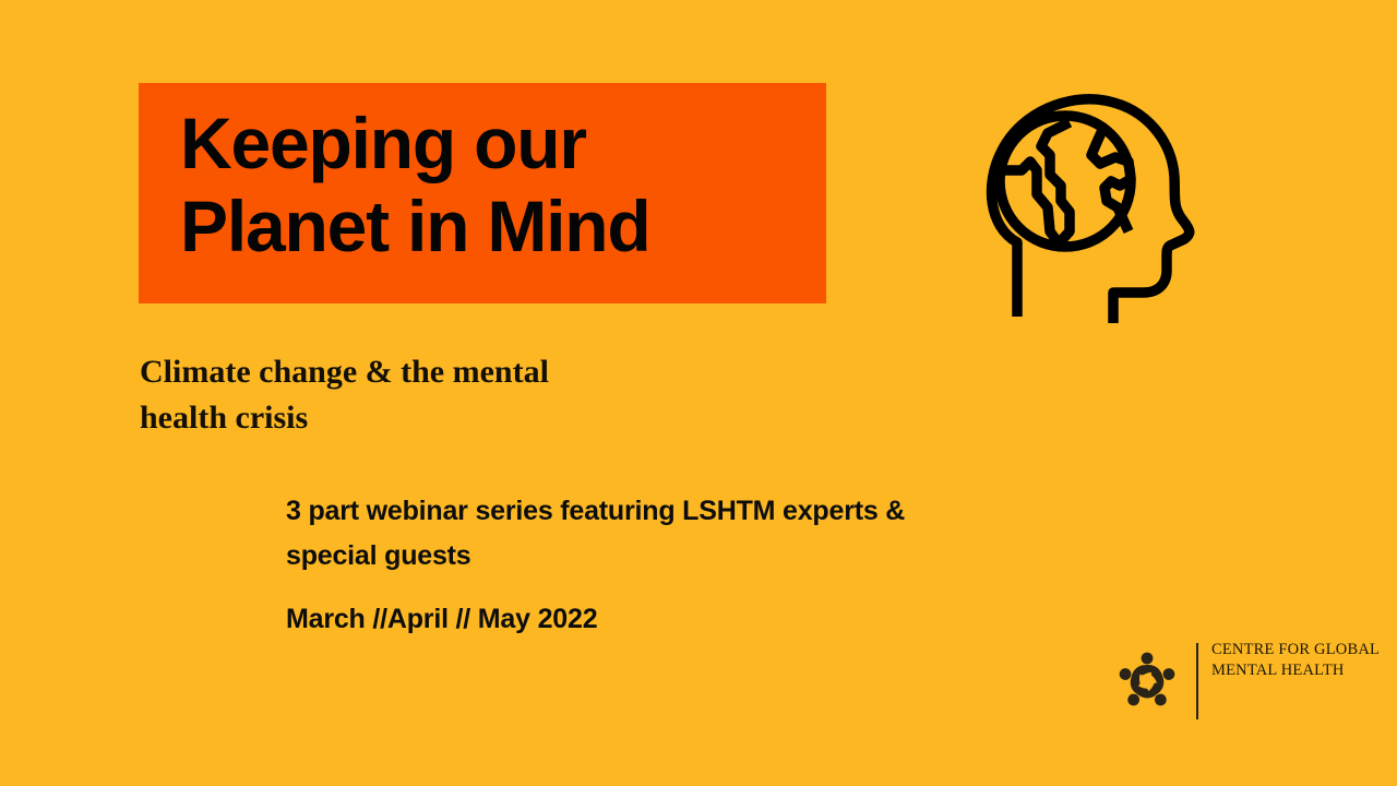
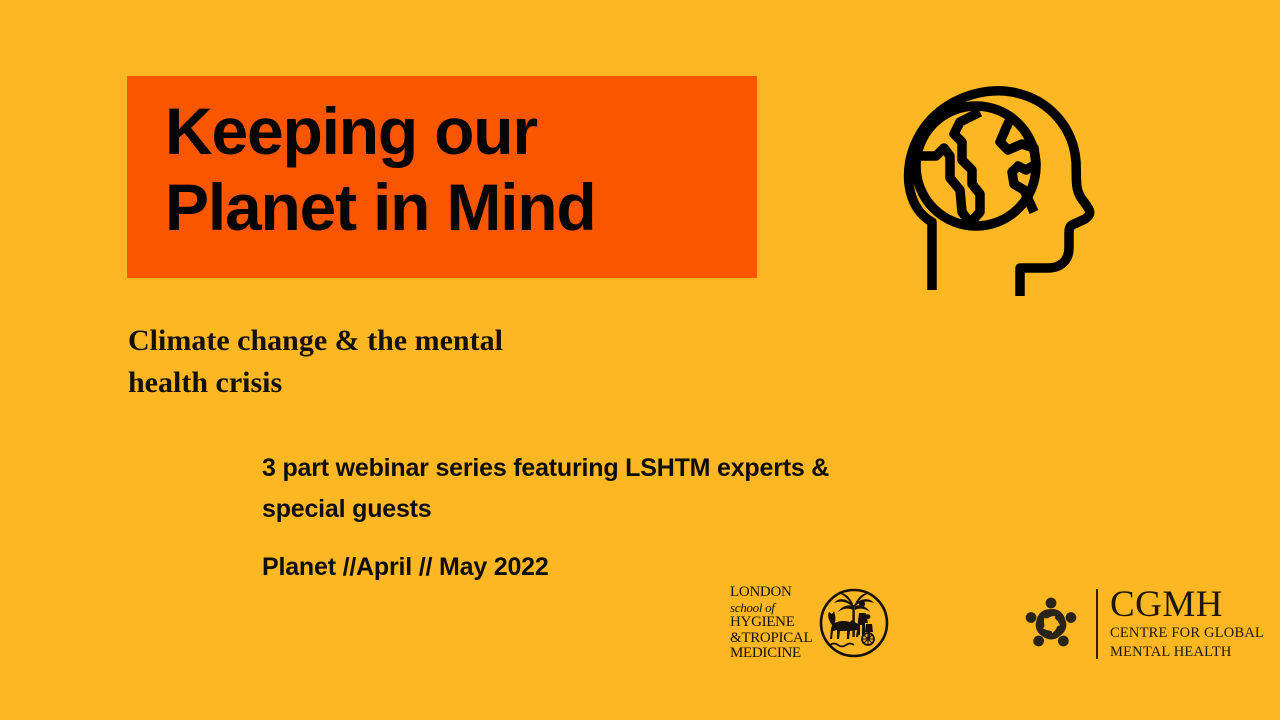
  Keeping our
  Planet in Mind
  Climate change & the mental
  health crisis
  3 part webinar series featuring LSHTM experts &
  special guests
- March //April // May 2022
+ Planet //April // May 2022
+ LONDON
+ school of
+ HYGIENE
+ &TROPICAL
+ MEDICINE
+ CGMH
  CENTRE FOR GLOBAL
  MENTAL HEALTH
